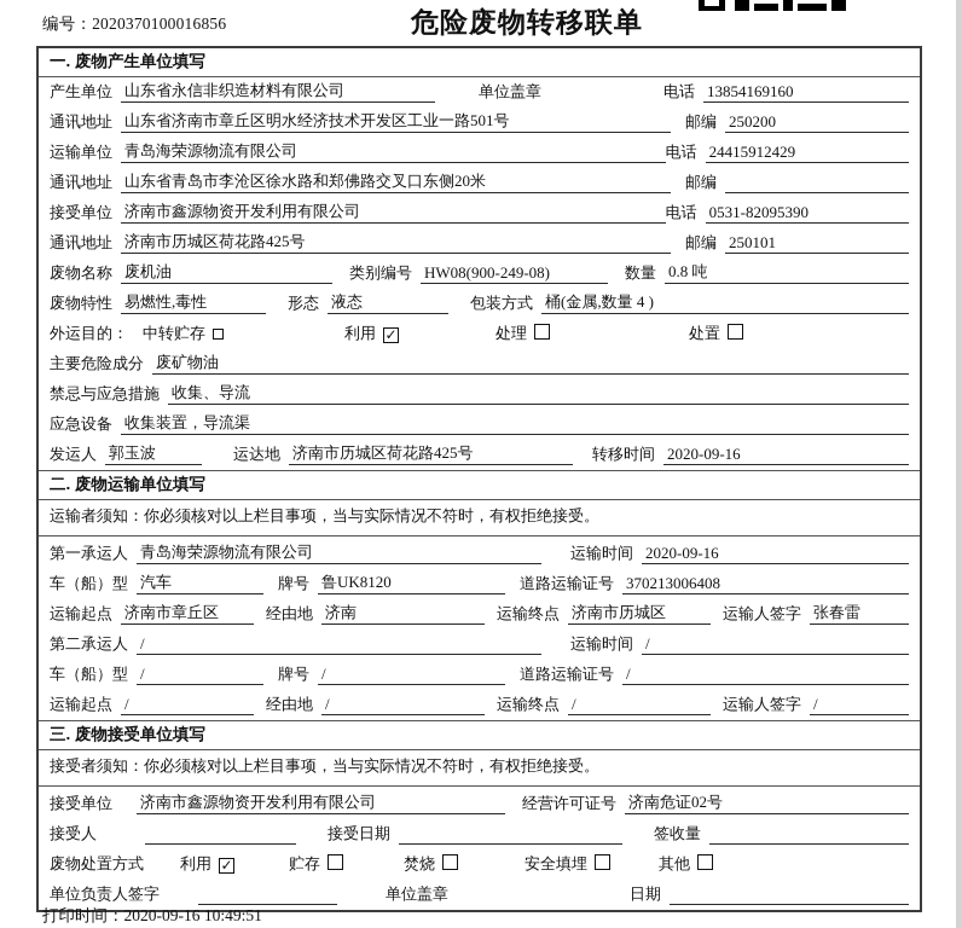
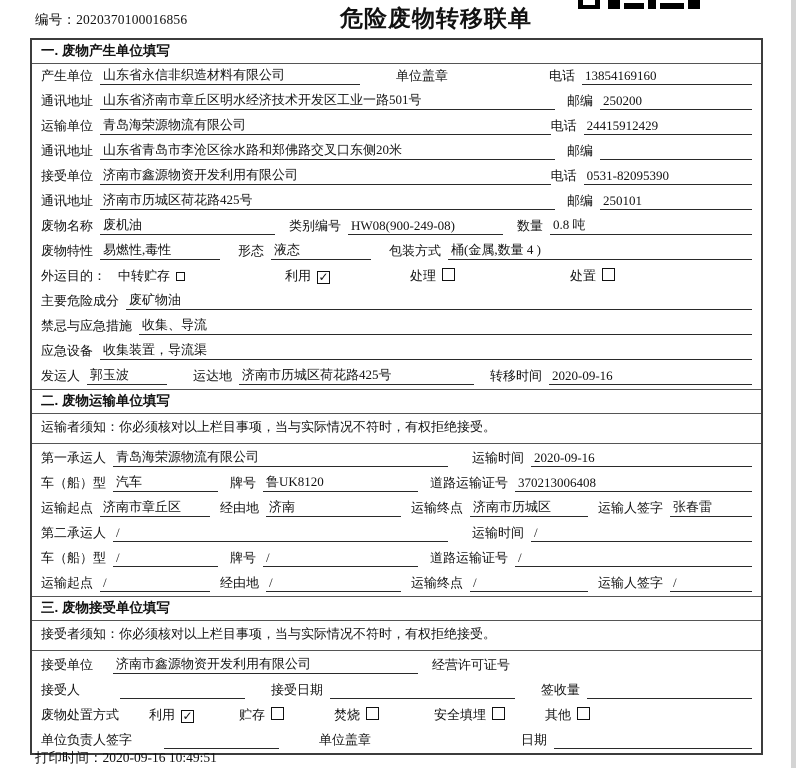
  编号：2020370100016856
  危险废物转移联单
  一. 废物产生单位填写
  产生单位
  山东省永信非织造材料有限公司
  单位盖章
  电话
  13854169160
  通讯地址
  山东省济南市章丘区明水经济技术开发区工业一路501号
  邮编
  250200
  运输单位
  青岛海荣源物流有限公司
  电话
  24415912429
  通讯地址
  山东省青岛市李沧区徐水路和郑佛路交叉口东侧20米
  邮编
  接受单位
  济南市鑫源物资开发利用有限公司
  电话
  0531-82095390
  通讯地址
  济南市历城区荷花路425号
  邮编
  250101
  废物名称
  废机油
  类别编号
  HW08(900-249-08)
  数量
  0.8 吨
  废物特性
  易燃性,毒性
  形态
  液态
  包装方式
  桶(金属,数量 4 )
  外运目的：
  中转贮存
  利用 ✓
  处理
  处置
  主要危险成分
  废矿物油
  禁忌与应急措施
  收集、导流
  应急设备
  收集装置，导流渠
  发运人
  郭玉波
  运达地
  济南市历城区荷花路425号
  转移时间
  2020-09-16
  二. 废物运输单位填写
  运输者须知：你必须核对以上栏目事项，当与实际情况不符时，有权拒绝接受。
  第一承运人
  青岛海荣源物流有限公司
  运输时间
  2020-09-16
  车（船）型
  汽车
  牌号
  鲁UK8120
  道路运输证号
  370213006408
  运输起点
  济南市章丘区
  经由地
  济南
  运输终点
  济南市历城区
  运输人签字
  张春雷
  第二承运人
  /
  运输时间
  /
  车（船）型
  /
  牌号
  /
  道路运输证号
  /
  运输起点
  /
  经由地
  /
  运输终点
  /
  运输人签字
  /
  三. 废物接受单位填写
  接受者须知：你必须核对以上栏目事项，当与实际情况不符时，有权拒绝接受。
  接受单位
  济南市鑫源物资开发利用有限公司
  经营许可证号
- 济南危证02号
  接受人
  接受日期
  签收量
  废物处置方式
  利用 ✓
  贮存
  焚烧
  安全填埋
  其他
  单位负责人签字
  单位盖章
  日期
  打印时间：2020-09-16 10:49:51
